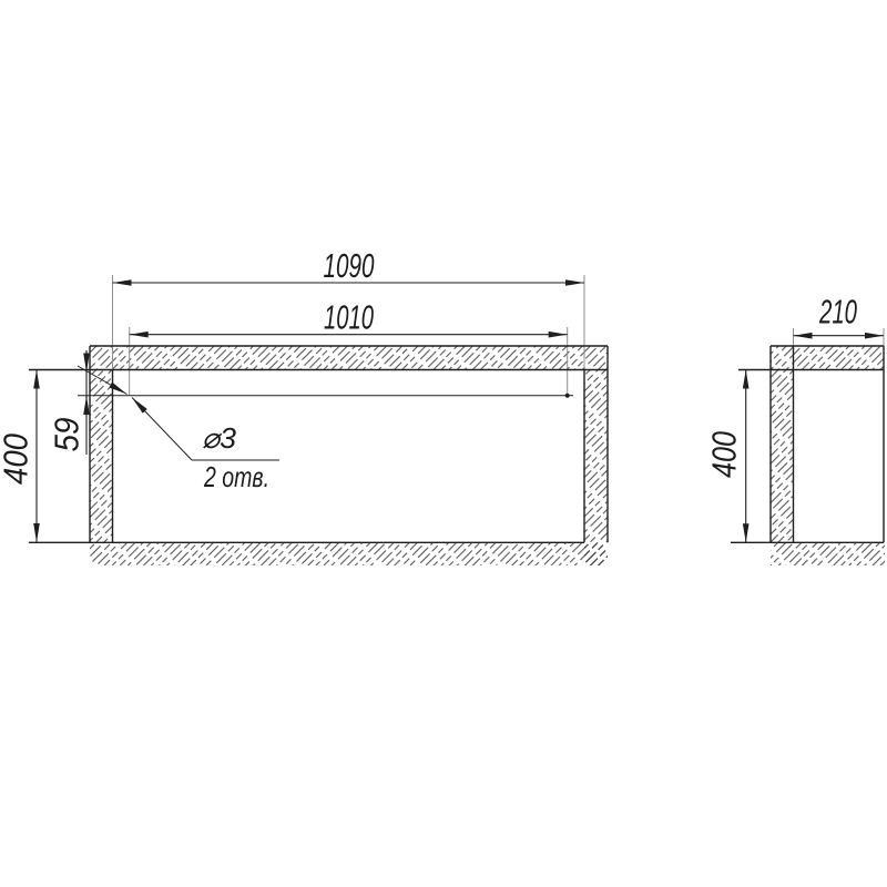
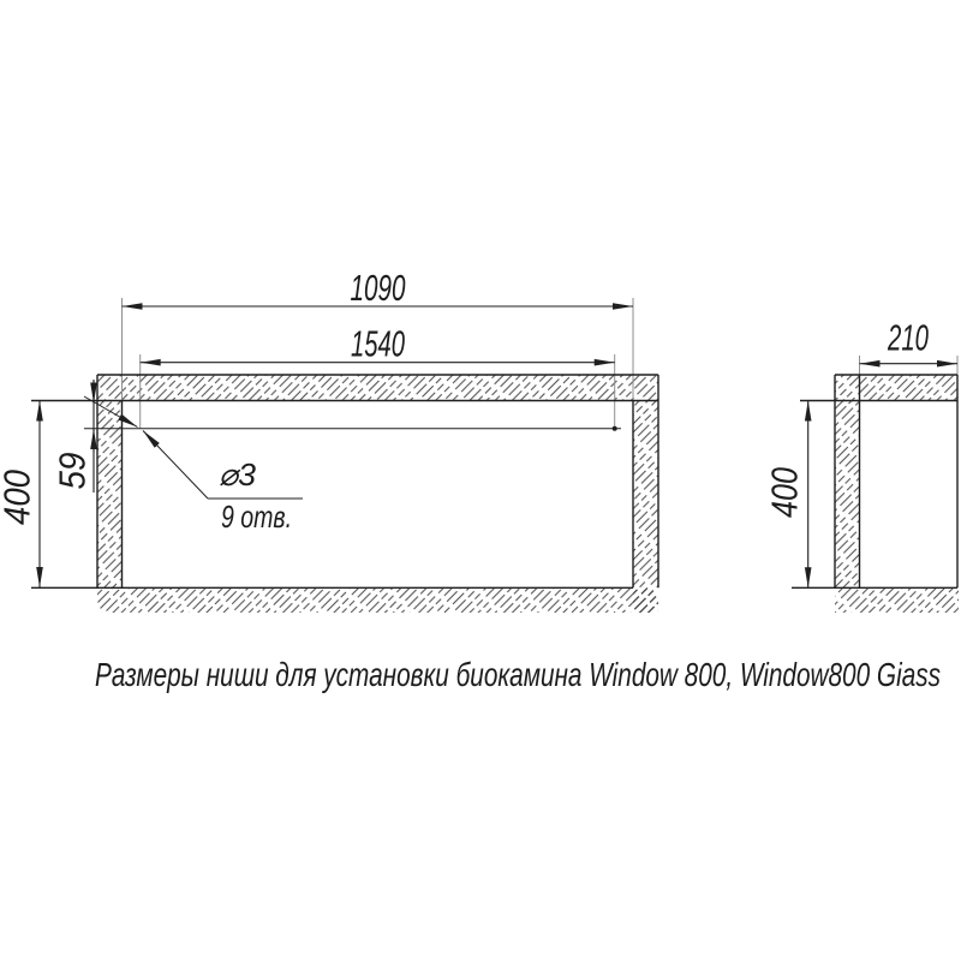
  1090
- 1010
+ 1540
  ⌀3
- 2 отв.
+ 9 отв.
  210
+ Размеры ниши для установки биокамина Window 800, Window800 Giass
